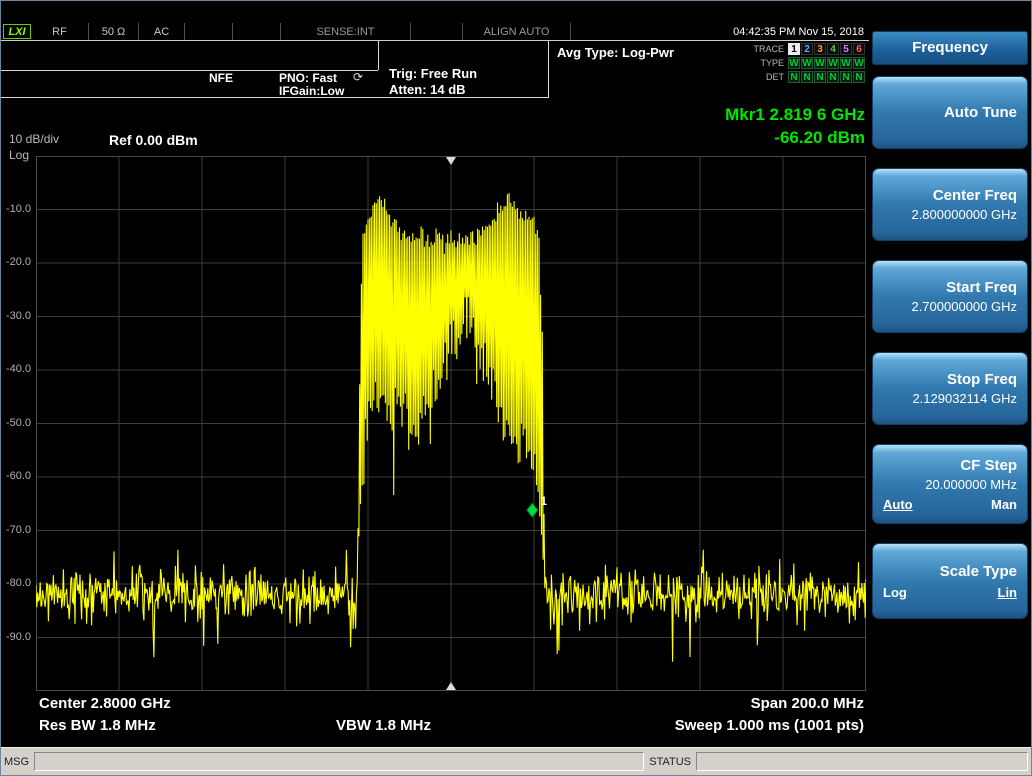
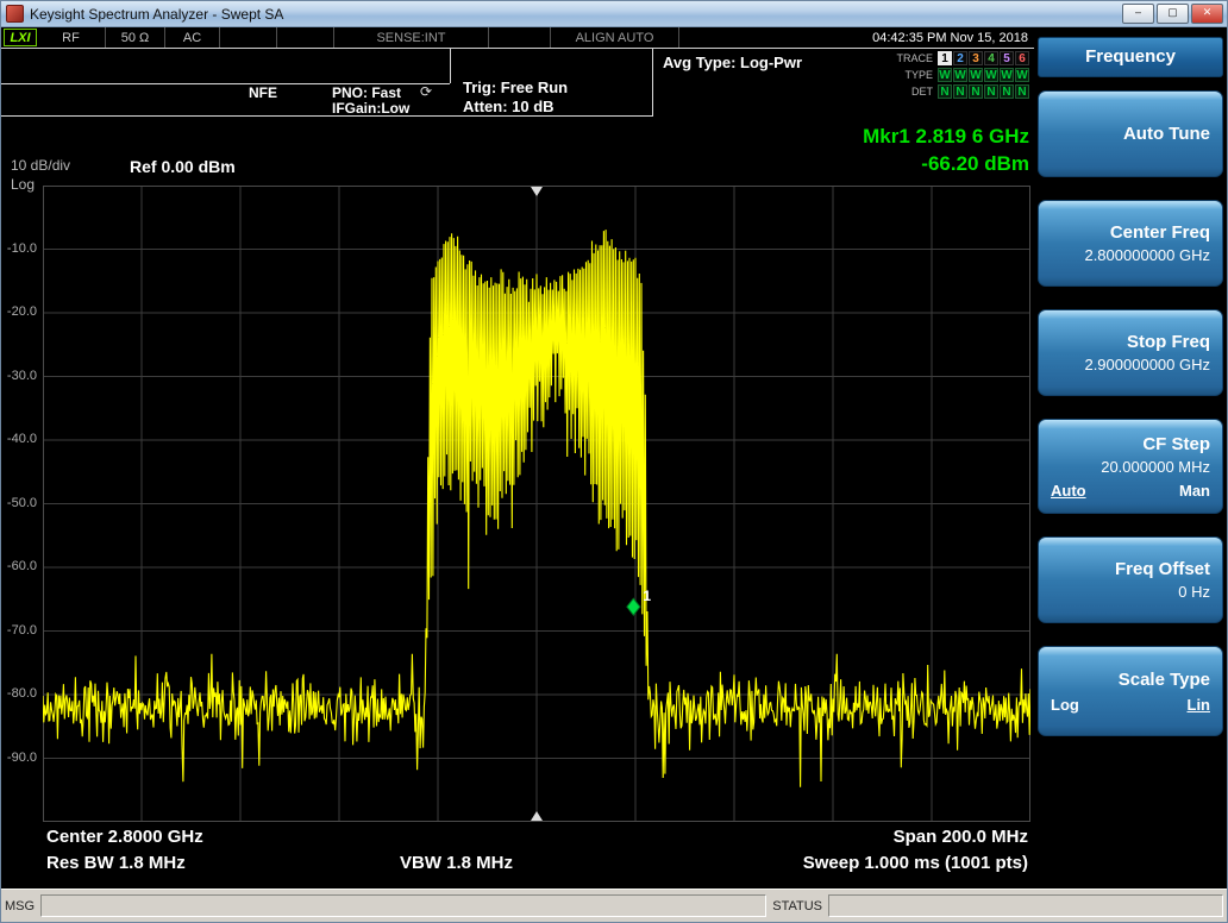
+ Keysight Spectrum Analyzer - Swept SA
+ –
+ ▢
+ ✕
  LXI
  RF
  50 Ω
  AC
  SENSE:INT
  ALIGN AUTO
  04:42:35 PM Nov 15, 2018
  NFE
  PNO: Fast
  ⟳
  IFGain:Low
  Trig: Free Run
- Atten: 14 dB
+ Atten: 10 dB
  Avg Type: Log-Pwr
  TRACE
  1
  2
  3
  4
  5
  6
  TYPE
  W
  W
  W
  W
  W
  W
  DET
  N
  N
  N
  N
  N
  N
  Mkr1 2.819 6 GHz
  -66.20 dBm
  10 dB/div
  Log
  Ref 0.00 dBm
  1
  -10.0
  -20.0
  -30.0
  -40.0
  -50.0
  -60.0
  -70.0
  -80.0
  -90.0
  Center 2.8000 GHz
  Span 200.0 MHz
  Res BW 1.8 MHz
  VBW 1.8 MHz
  Sweep 1.000 ms (1001 pts)
  Frequency
  Auto Tune
  Center Freq
  2.800000000 GHz
- Start Freq
- 2.700000000 GHz
  Stop Freq
- 2.129032114 GHz
+ 2.900000000 GHz
  CF Step
  20.000000 MHz
  Auto
  Man
+ Freq Offset
+ 0 Hz
  Scale Type
  Log
  Lin
  MSG
  STATUS
